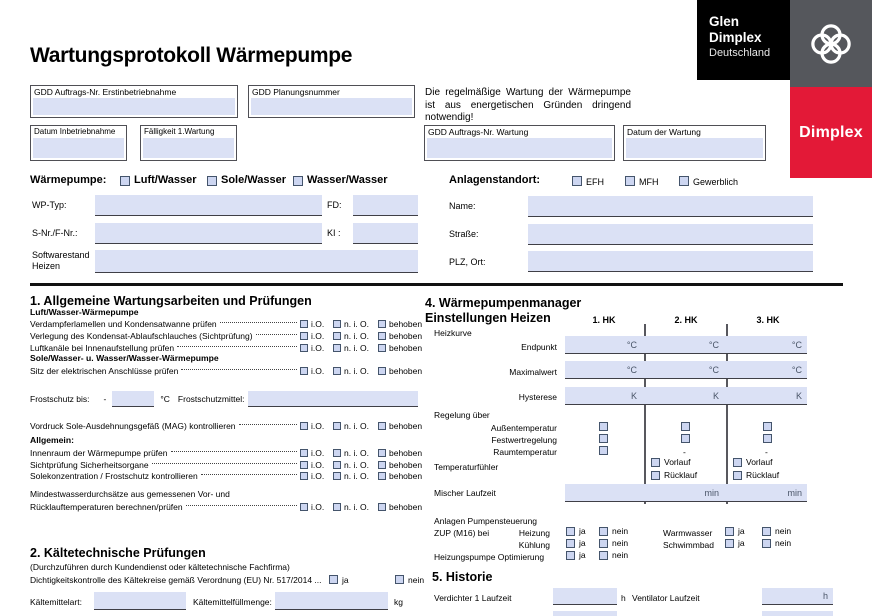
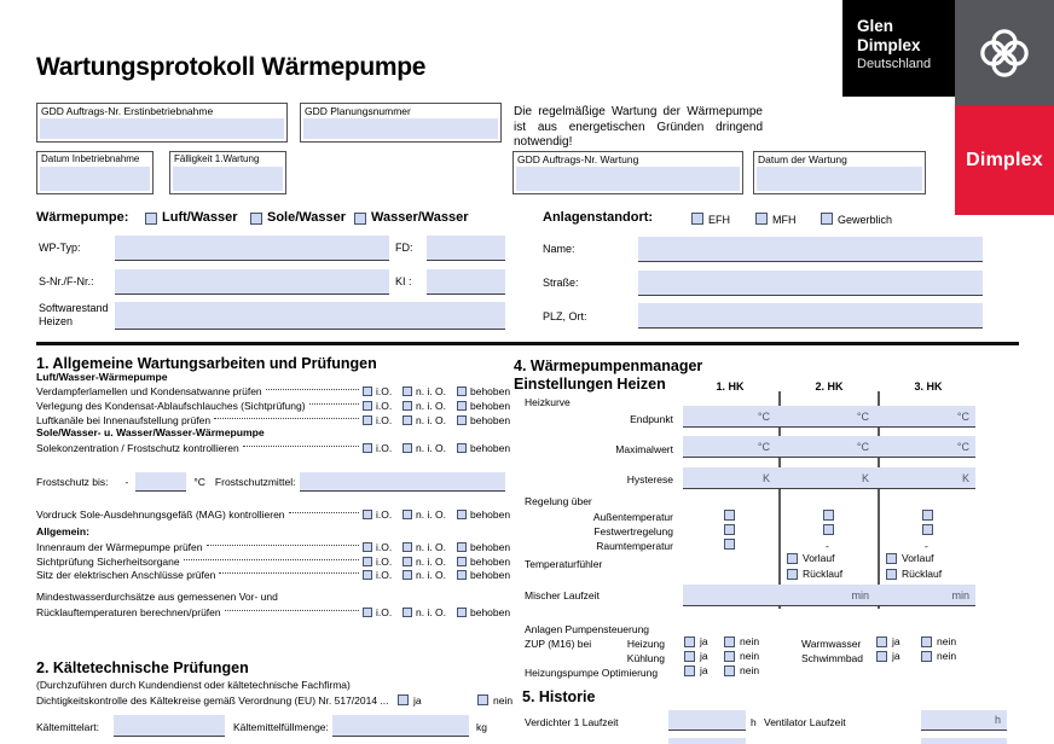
  Glen
  Dimplex
  Deutschland
  Dimplex
  Wartungsprotokoll Wärmepumpe
  GDD Auftrags-Nr. Erstinbetriebnahme
  GDD Planungsnummer
  Die regelmäßige Wartung der Wärmepumpe ist aus energetischen Gründen dringend notwendig!
  Datum Inbetriebnahme
  Fälligkeit 1.Wartung
  GDD Auftrags-Nr. Wartung
  Datum der Wartung
  Wärmepumpe:
  Luft/Wasser
  Sole/Wasser
  Wasser/Wasser
  WP-Typ:
  FD:
  S-Nr./F-Nr.:
  KI :
  Softwarestand
  Heizen
  Anlagenstandort:
  EFH
  MFH
  Gewerblich
  Name:
  Straße:
  PLZ, Ort:
  1. Allgemeine Wartungsarbeiten und Prüfungen
  Luft/Wasser-Wärmepumpe
  Verdampferlamellen und Kondensatwanne prüfen
  i.O.
  n. i. O.
  behoben
  Verlegung des Kondensat-Ablaufschlauches (Sichtprüfung)
  i.O.
  n. i. O.
  behoben
  Luftkanäle bei Innenaufstellung prüfen
  i.O.
  n. i. O.
  behoben
  Sole/Wasser- u. Wasser/Wasser-Wärmepumpe
- Sitz der elektrischen Anschlüsse prüfen
+ Solekonzentration / Frostschutz kontrollieren
  i.O.
  n. i. O.
  behoben
  Frostschutz bis:
  -
  °C
  Frostschutzmittel:
  Vordruck Sole-Ausdehnungsgefäß (MAG) kontrollieren
  i.O.
  n. i. O.
  behoben
  Allgemein:
  Innenraum der Wärmepumpe prüfen
  i.O.
  n. i. O.
  behoben
  Sichtprüfung Sicherheitsorgane
  i.O.
  n. i. O.
  behoben
- Solekonzentration / Frostschutz kontrollieren
+ Sitz der elektrischen Anschlüsse prüfen
  i.O.
  n. i. O.
  behoben
  Mindestwasserdurchsätze aus gemessenen Vor- und
  Rücklauftemperaturen berechnen/prüfen
  i.O.
  n. i. O.
  behoben
  2. Kältetechnische Prüfungen
  (Durchzuführen durch Kundendienst oder kältetechnische Fachfirma)
  Dichtigkeitskontrolle des Kältekreise gemäß Verordnung (EU) Nr. 517/2014 ...
  ja
  nein
  Kältemittelart:
  Kältemittelfüllmenge:
  kg
  4. Wärmepumpenmanager
  Einstellungen Heizen
  1. HK
  2. HK
  3. HK
  Heizkurve
  Endpunkt
  °C
  °C
  °C
  Maximalwert
  °C
  °C
  °C
  Hysterese
  K
  K
  K
  Regelung über
  Außentemperatur
  Festwertregelung
  Raumtemperatur
  -
  -
  Temperaturfühler
  Vorlauf
  Rücklauf
  Vorlauf
  Rücklauf
  Mischer Laufzeit
  min
  min
  Anlagen Pumpensteuerung
  ZUP (M16) bei
  Heizung
  ja
  nein
  Warmwasser
  ja
  nein
  Kühlung
  ja
  nein
  Schwimmbad
  ja
  nein
  Heizungspumpe Optimierung
  ja
  nein
  5. Historie
  Verdichter 1 Laufzeit
  h
  Ventilator Laufzeit
  h
